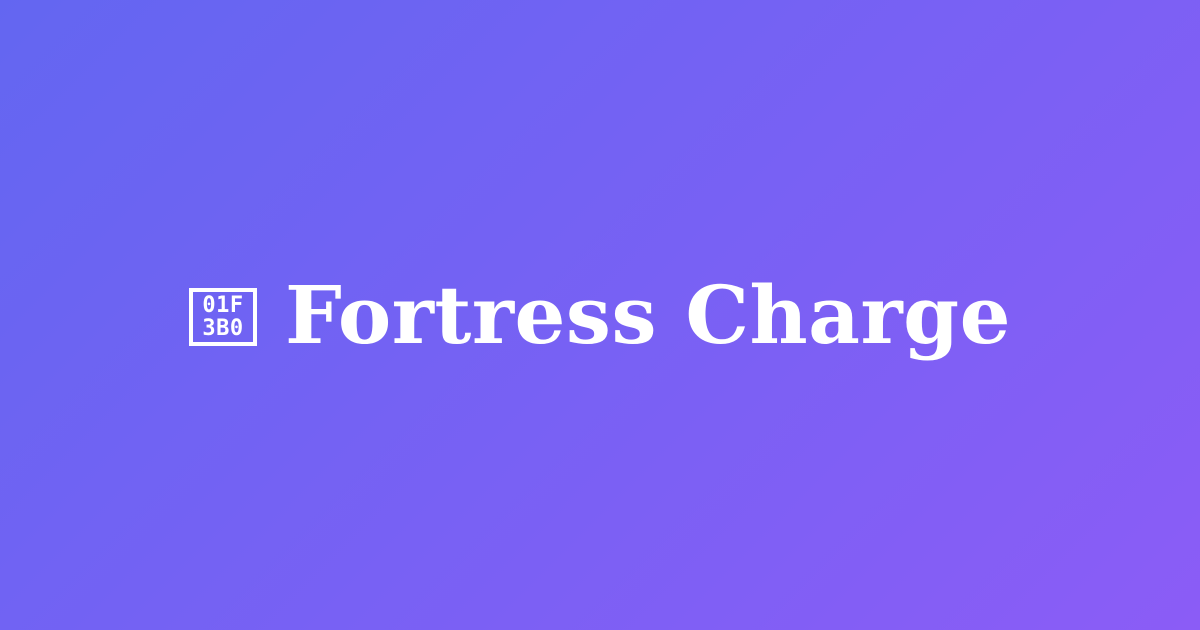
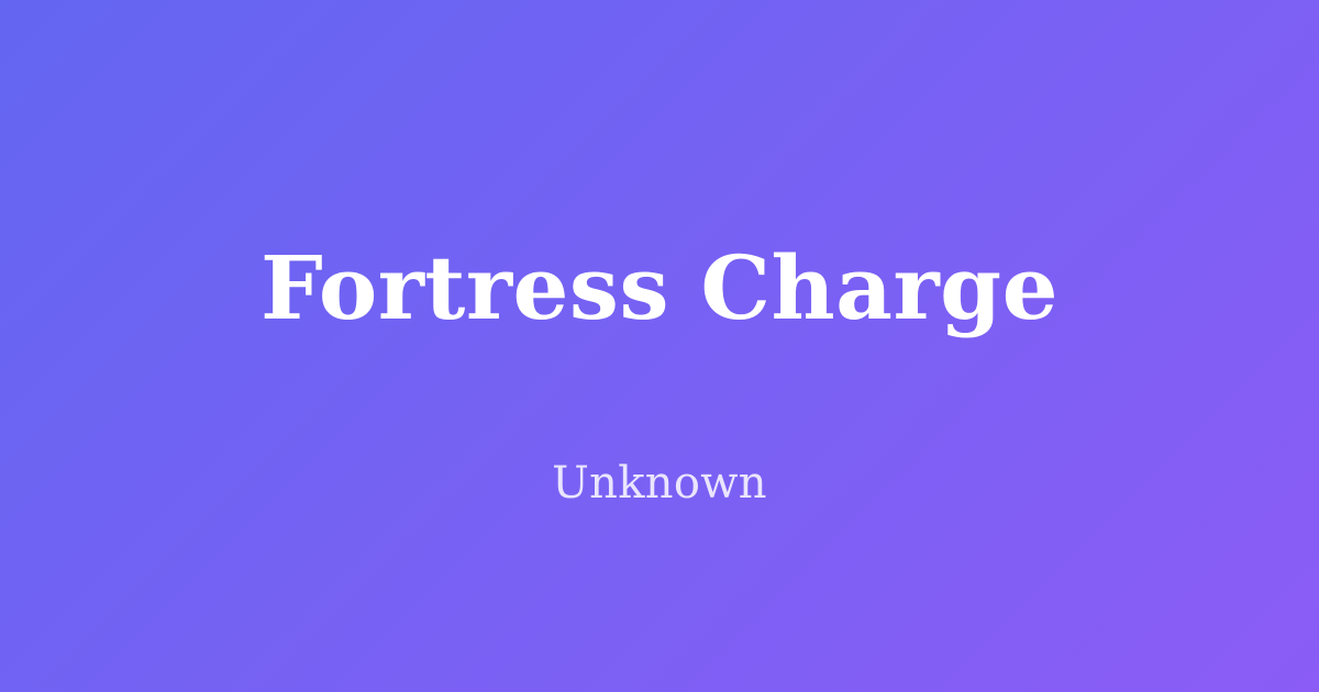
- 01F
- 3B0
  Fortress Charge
+ Unknown
